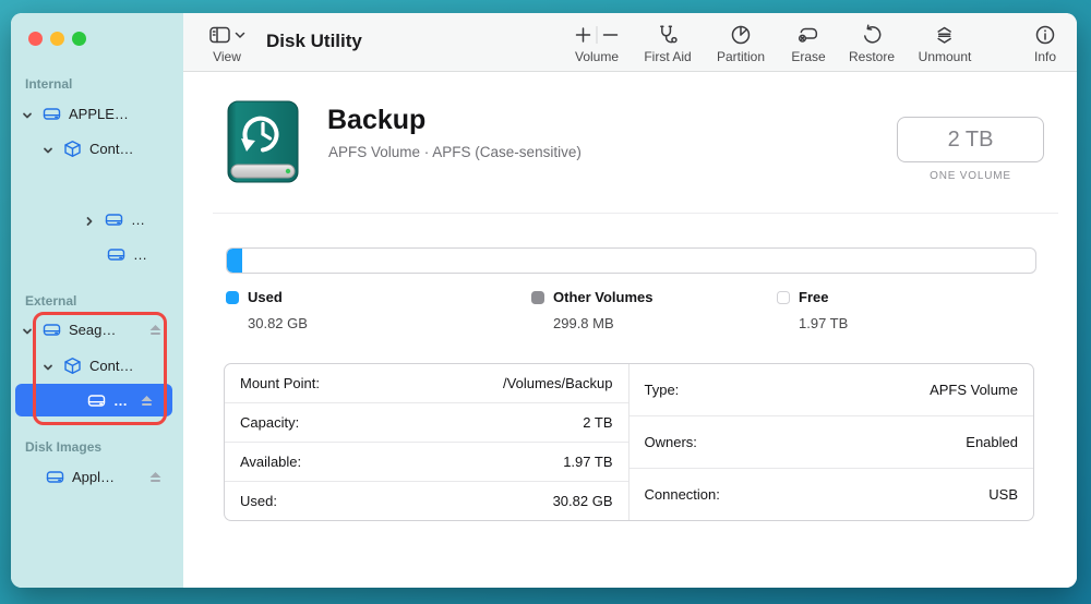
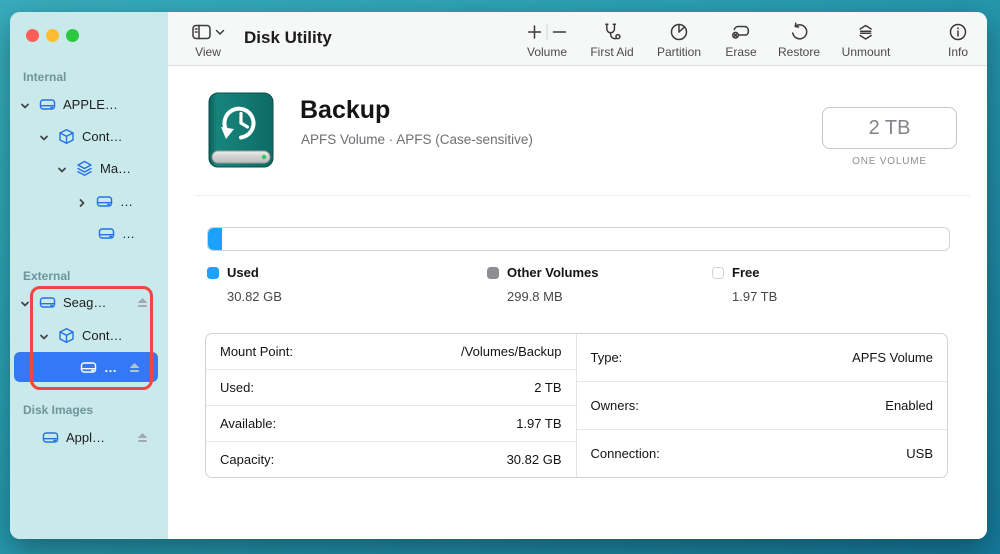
  Internal
  APPLE…
  Cont…
+ Ma…
  …
  …
  External
  Seag…
  Cont…
  …
  Disk Images
  Appl…
  View
  Disk Utility
  Volume
  First Aid
  Partition
  Erase
  Restore
  Unmount
  Info
  Backup
  APFS Volume · APFS (Case-sensitive)
  2 TB
  ONE VOLUME
  Used
  30.82 GB
  Other Volumes
  299.8 MB
  Free
  1.97 TB
  Mount Point:
  /Volumes/Backup
- Capacity:
+ Used:
  2 TB
  Available:
  1.97 TB
- Used:
+ Capacity:
  30.82 GB
  Type:
  APFS Volume
  Owners:
  Enabled
  Connection:
  USB
